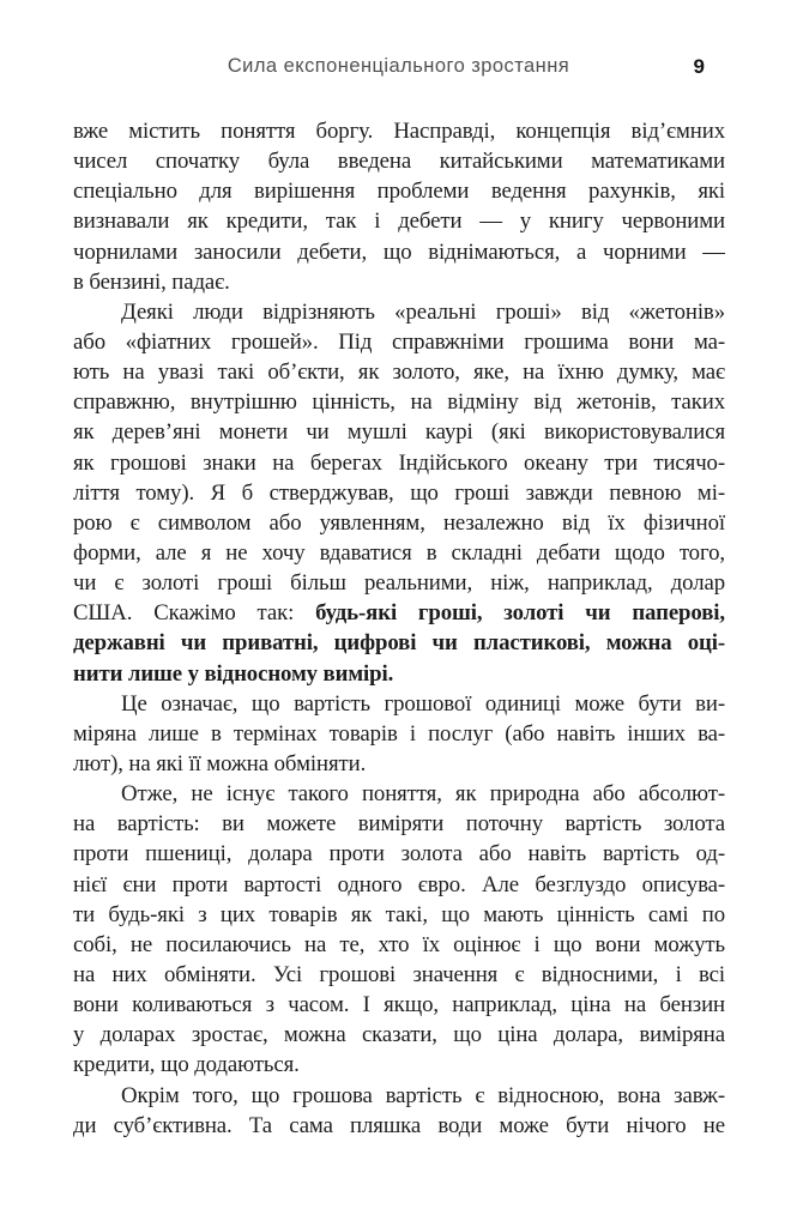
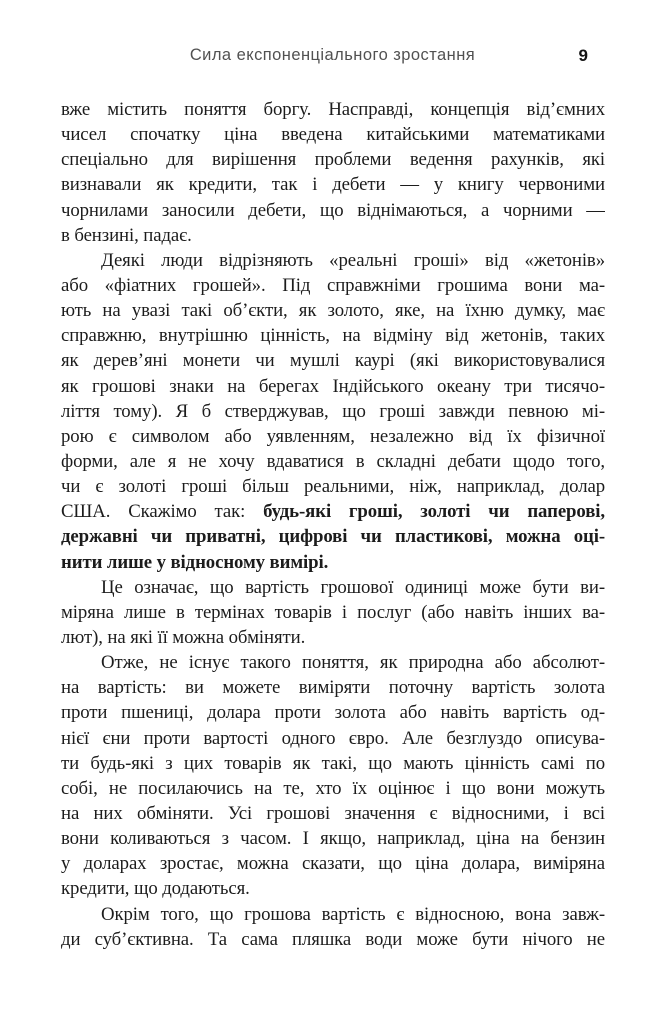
  Сила експоненціального зростання
  9
  вже містить поняття боргу. Насправді, концепція від’ємних
- чисел спочатку була введена китайськими математиками
+ чисел спочатку ціна введена китайськими математиками
  спеціально для вирішення проблеми ведення рахунків, які
  визнавали як кредити, так і дебети — у книгу червоними
  чорнилами заносили дебети, що віднімаються, а чорними —
  в бензині, падає.
  Деякі люди відрізняють «реальні гроші» від «жетонів»
  або «фіатних грошей». Під справжніми грошима вони ма-
  ють на увазі такі об’єкти, як золото, яке, на їхню думку, має
  справжню, внутрішню цінність, на відміну від жетонів, таких
  як дерев’яні монети чи мушлі каурі (які використовувалися
  як грошові знаки на берегах Індійського океану три тисячо-
  ліття тому). Я б стверджував, що гроші завжди певною мі-
  рою є символом або уявленням, незалежно від їх фізичної
  форми, але я не хочу вдаватися в складні дебати щодо того,
  чи є золоті гроші більш реальними, ніж, наприклад, долар
  США. Скажімо так: будь-які гроші, золоті чи паперові,
  державні чи приватні, цифрові чи пластикові, можна оці-
  нити лише у відносному вимірі.
  Це означає, що вартість грошової одиниці може бути ви-
  міряна лише в термінах товарів і послуг (або навіть інших ва-
  лют), на які її можна обміняти.
  Отже, не існує такого поняття, як природна або абсолют-
  на вартість: ви можете виміряти поточну вартість золота
  проти пшениці, долара проти золота або навіть вартість од-
  нієї єни проти вартості одного євро. Але безглуздо описува-
  ти будь-які з цих товарів як такі, що мають цінність самі по
  собі, не посилаючись на те, хто їх оцінює і що вони можуть
  на них обміняти. Усі грошові значення є відносними, і всі
  вони коливаються з часом. І якщо, наприклад, ціна на бензин
  у доларах зростає, можна сказати, що ціна долара, виміряна
  кредити, що додаються.
  Окрім того, що грошова вартість є відносною, вона завж-
  ди суб’єктивна. Та сама пляшка води може бути нічого не
